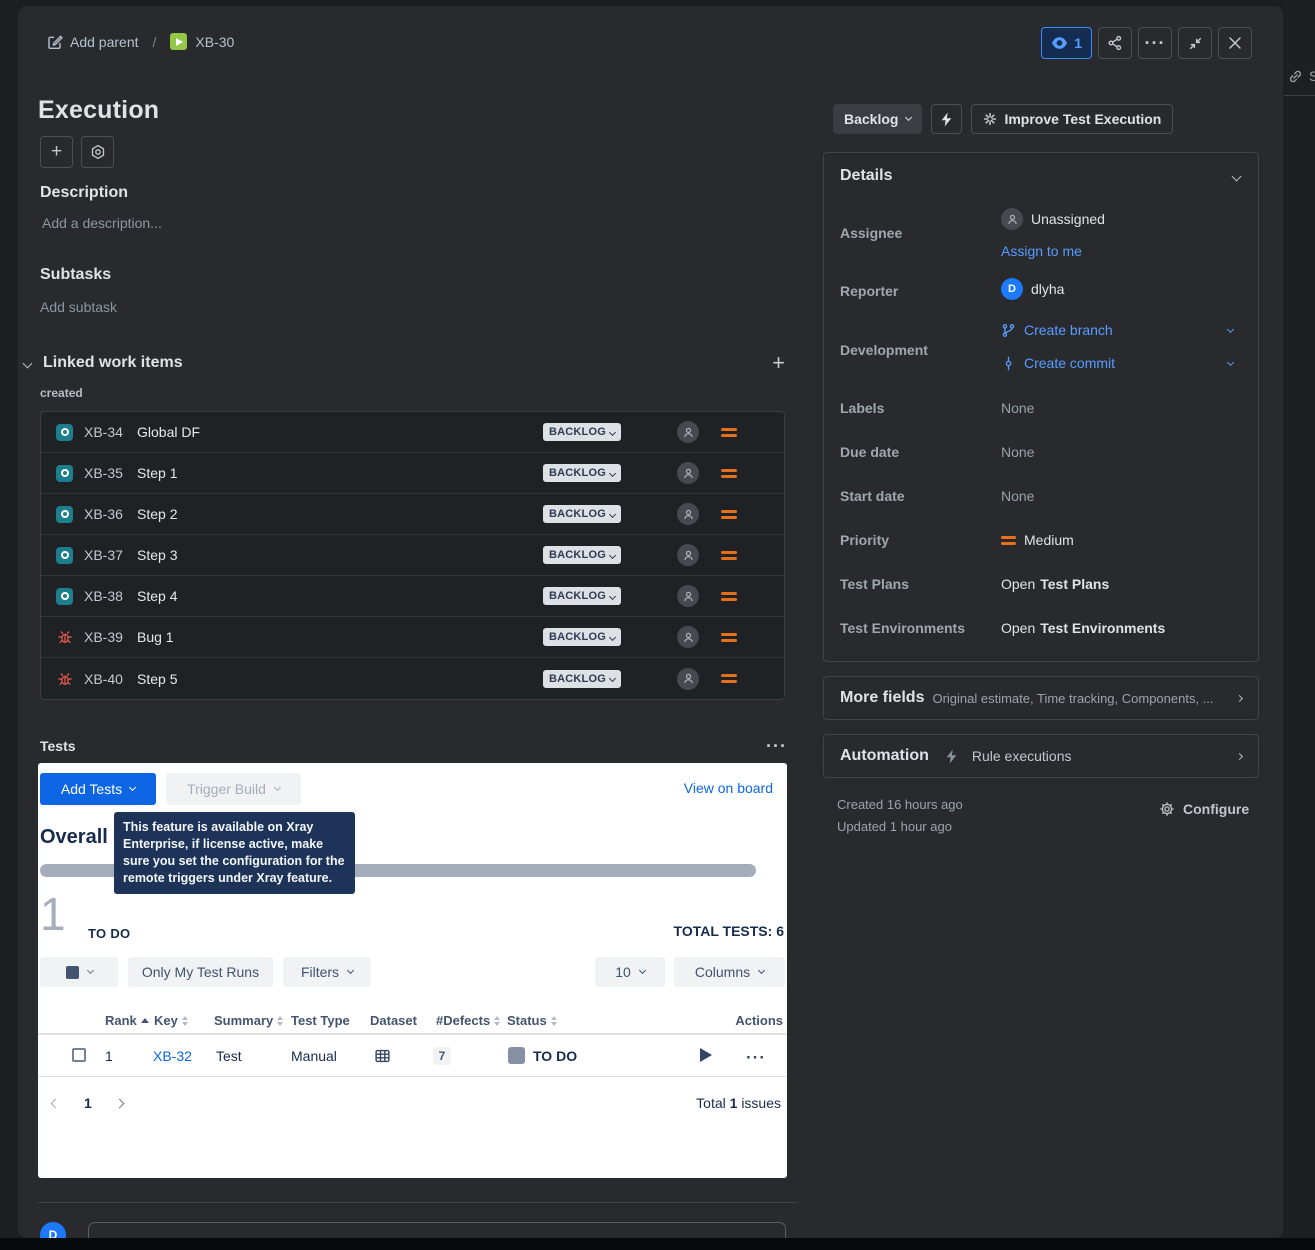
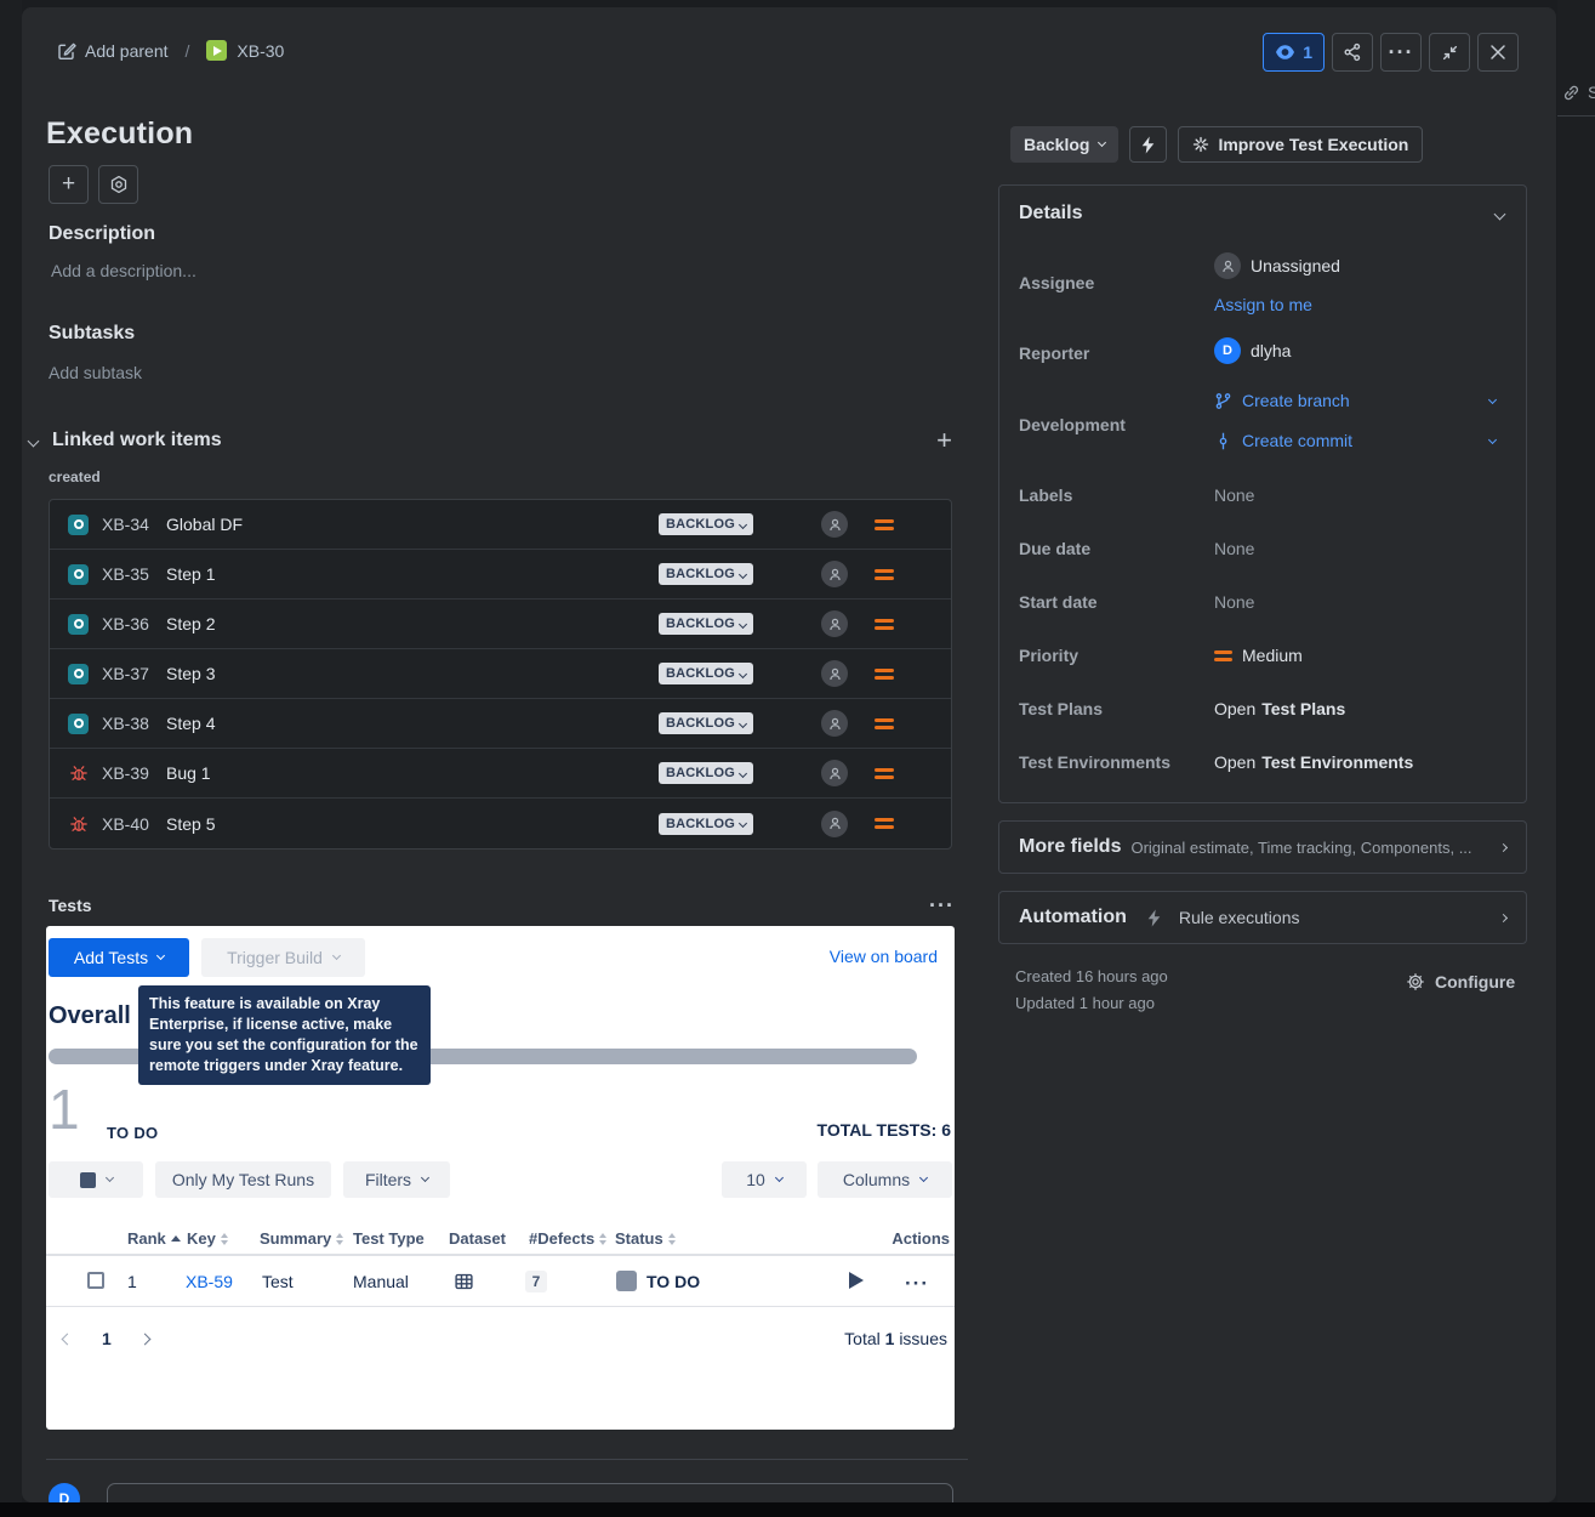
  S
  Add parent
  /
  XB-30
  1
  ···
  Execution
  +
  Description
  Add a description...
  Subtasks
  Add subtask
  Linked work items
  +
  created
  XB-34
  Global DF
  BACKLOG
  XB-35
  Step 1
  BACKLOG
  XB-36
  Step 2
  BACKLOG
  XB-37
  Step 3
  BACKLOG
  XB-38
  Step 4
  BACKLOG
  XB-39
  Bug 1
  BACKLOG
  XB-40
  Step 5
  BACKLOG
  Tests
  ···
  Add Tests
  Trigger Build
  View on board
  Overall
  This feature is available on Xray Enterprise, if license active, make sure you set the configuration for the remote triggers under Xray feature.
  1
  TO DO
  TOTAL TESTS: 6
  Only My Test Runs
  Filters
  10
  Columns
  Rank
  Key
  Summary
  Test Type
  Dataset
  #Defects
  Status
  Actions
  1
- XB-32
+ XB-59
  Test
  Manual
  7
  TO DO
  ···
  1
  Total 1 issues
  D
  Backlog
  Improve Test Execution
  Details
  Assignee
  Unassigned
  Assign to me
  Reporter
  D
  dlyha
  Development
  Create branch
  Create commit
  Labels
  None
  Due date
  None
  Start date
  None
  Priority
  Medium
  Test Plans
  Open
  Test Plans
  Test Environments
  Open
  Test Environments
  More fields
  Original estimate, Time tracking, Components, ...
  Automation
  Rule executions
  Created 16 hours ago
  Updated 1 hour ago
  Configure
